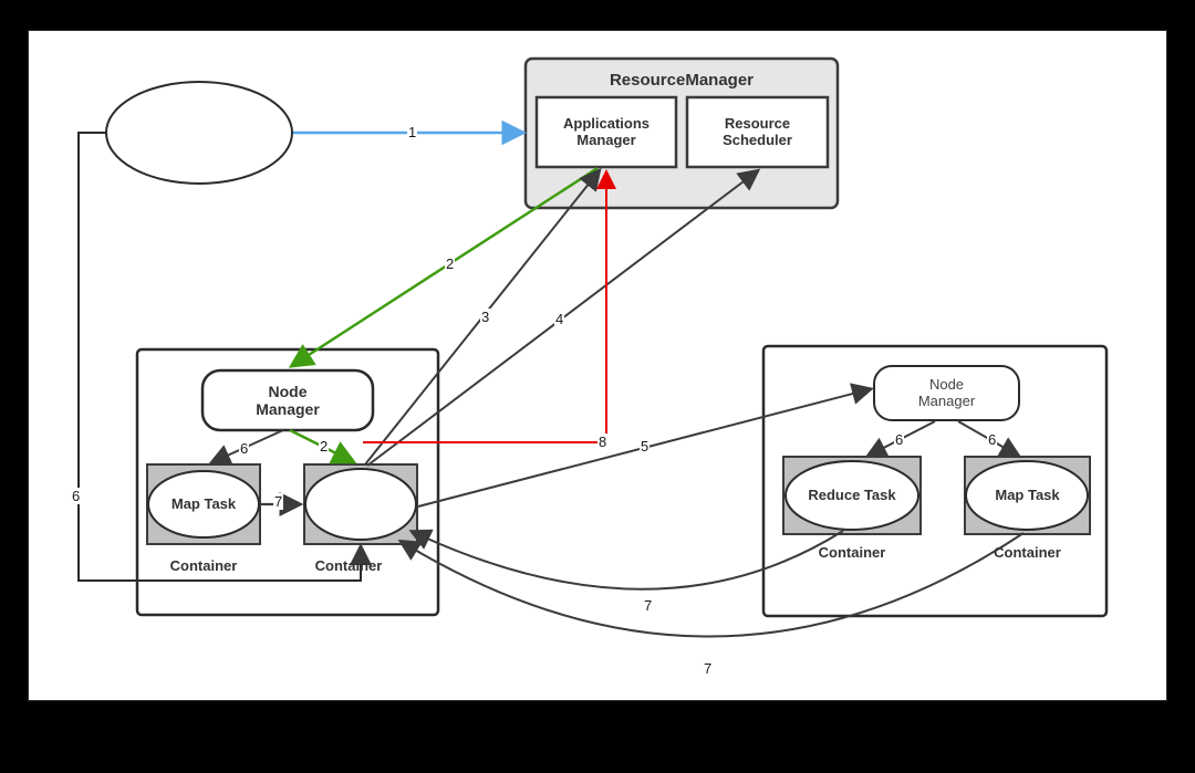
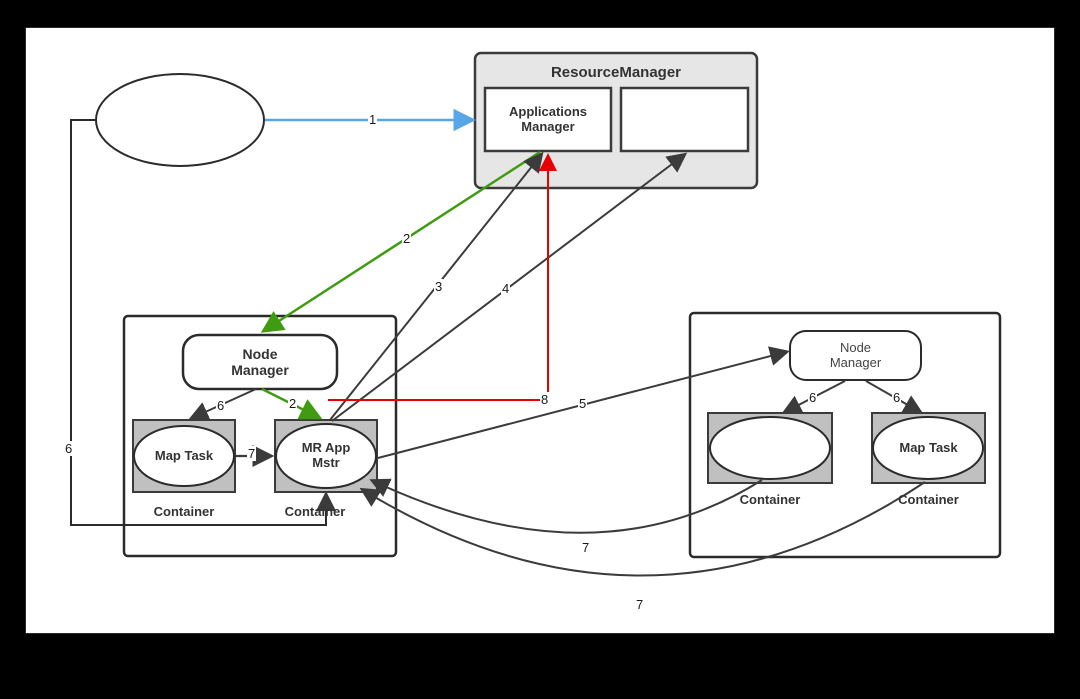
  ResourceManager
  Applications
  Manager
- Resource
- Scheduler
  Node
  Manager
  Map Task
  Container
+ MR App
+ Mstr
  Container
  Node
  Manager
- Reduce Task
  Container
  Map Task
  Container
  1
  2
  2
  3
  4
  5
  6
  6
  6
  6
  7
  7
  7
  8
